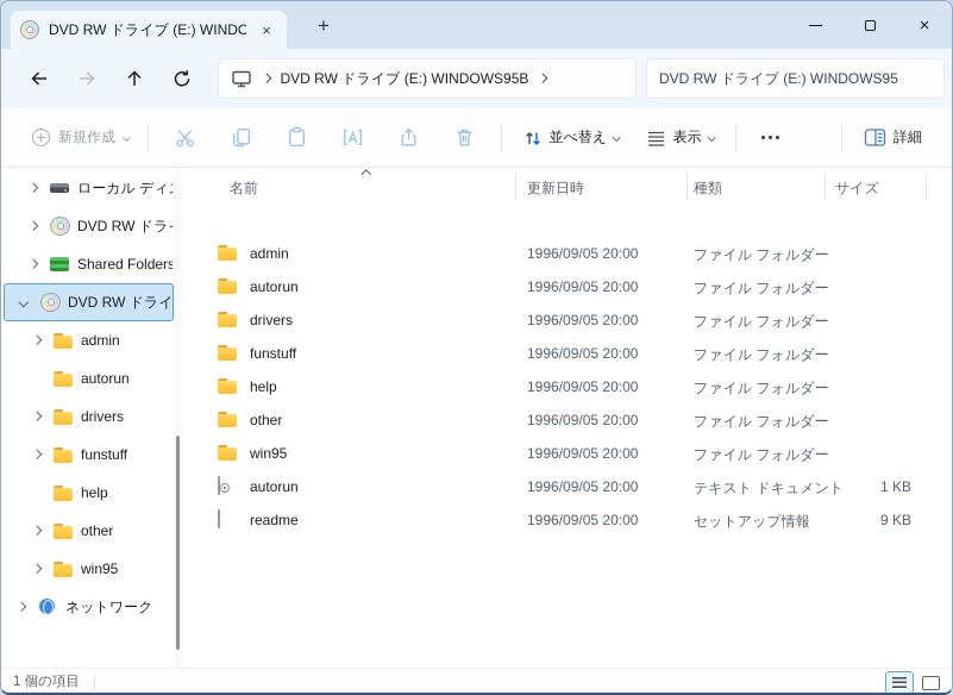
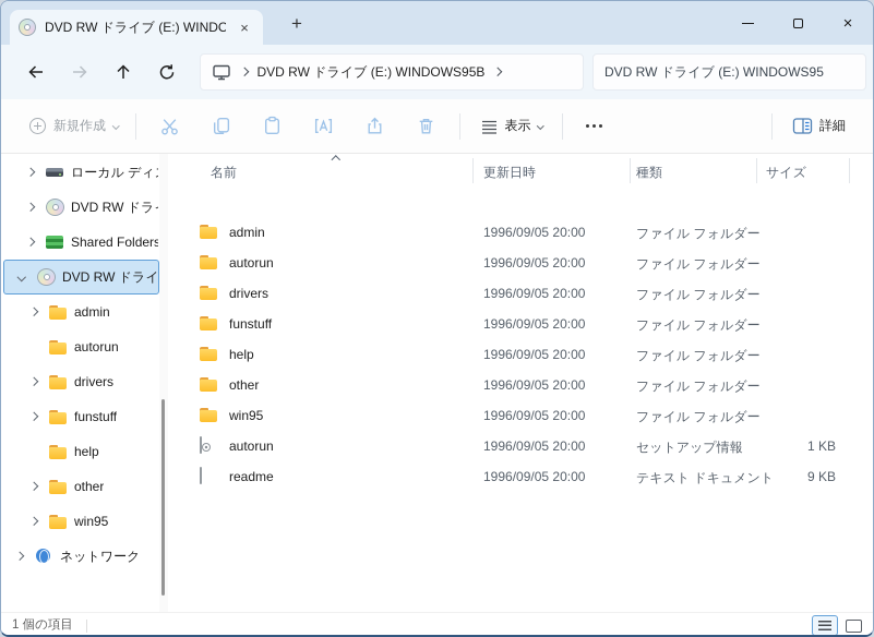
  DVD RW ドライブ (E:) WINDO
  ×
  +
  ×
  DVD RW ドライブ (E:) WINDOWS95B
  DVD RW ドライブ (E:) WINDOWS95
  新規作成
- 並べ替え
  表示
  詳細
  ローカル ディ
  DVD RW ドラ
  Shared Folders
  DVD RW ドライ
  admin
  autorun
  drivers
  funstuff
  help
  other
  win95
  ネットワーク
  名前
  更新日時
  種類
  サイズ
  admin
  1996/09/05 20:00
  ファイル フォルダー
  autorun
  1996/09/05 20:00
  ファイル フォルダー
  drivers
  1996/09/05 20:00
  ファイル フォルダー
  funstuff
  1996/09/05 20:00
  ファイル フォルダー
  help
  1996/09/05 20:00
  ファイル フォルダー
  other
  1996/09/05 20:00
  ファイル フォルダー
  win95
  1996/09/05 20:00
  ファイル フォルダー
  autorun
  1996/09/05 20:00
- テキスト ドキュメント
+ セットアップ情報
  1 KB
  readme
  1996/09/05 20:00
- セットアップ情報
+ テキスト ドキュメント
  9 KB
  1 個の項目
